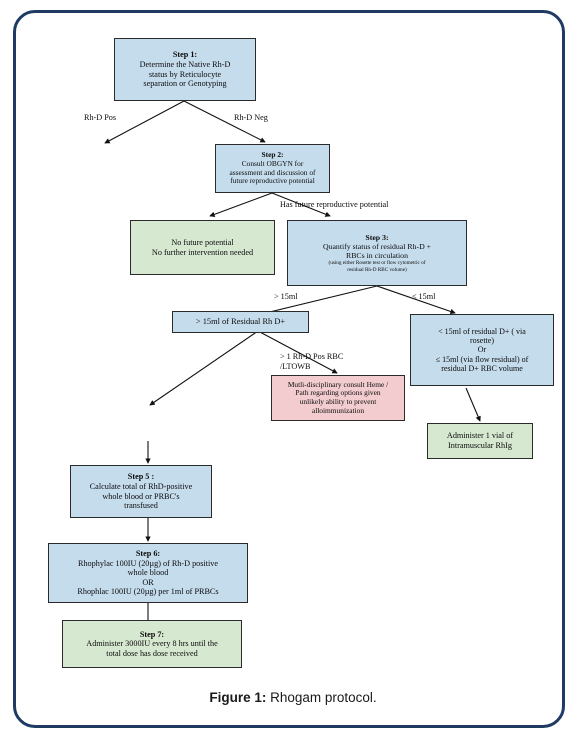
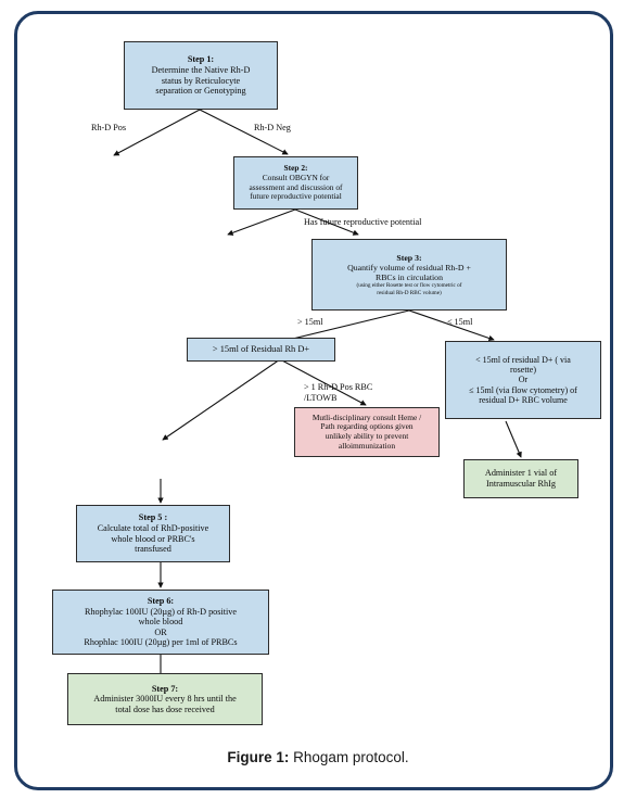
  Step 1:
  Determine the Native Rh-D
  status by Reticulocyte
  separation or Genotyping
  Step 2:
  Consult OBGYN for
  assessment and discussion of
  future reproductive potential
- No future potential
- No further intervention needed
  Step 3:
- Quantify status of residual Rh-D +
+ Quantify volume of residual Rh-D +
  RBCs in circulation
  > 15ml of Residual Rh D+
  < 15ml of residual D+ ( via
  rosette)
  Or
- ≤ 15ml (via flow residual) of
+ ≤ 15ml (via flow cytometry) of
  residual D+ RBC volume
  Administer 1 vial of
  Intramuscular RhIg
  Mutli-disciplinary consult Heme /
  Path regarding options given
  unlikely ability to prevent
  alloimmunization
  Step 5 :
  Calculate total of RhD-positive
  whole blood or PRBC's
  transfused
  Step 6:
  Rhophylac 100IU (20µg) of Rh-D positive
  whole blood
  OR
  Rhophlac 100IU (20µg) per 1ml of PRBCs
  Step 7:
  Administer 3000IU every 8 hrs until the
  total dose has dose received
  Rh-D Pos
  Rh-D Neg
  Has future reproductive potential
  > 15ml
  ≤ 15ml
  > 1 Rh-D Pos RBC
  /LTOWB
  Figure 1: Rhogam protocol.
